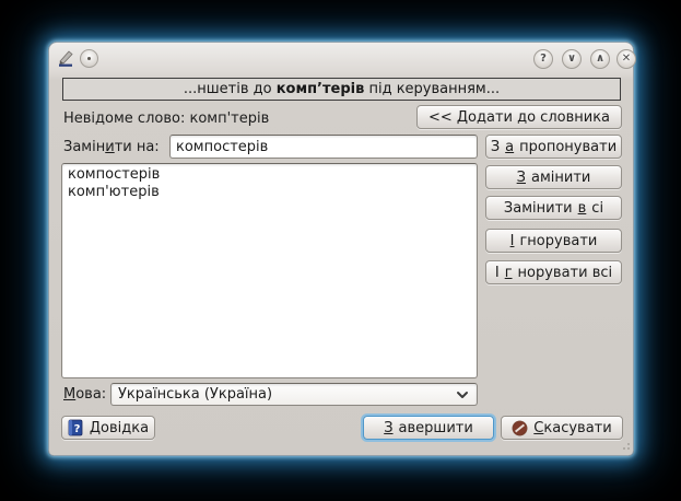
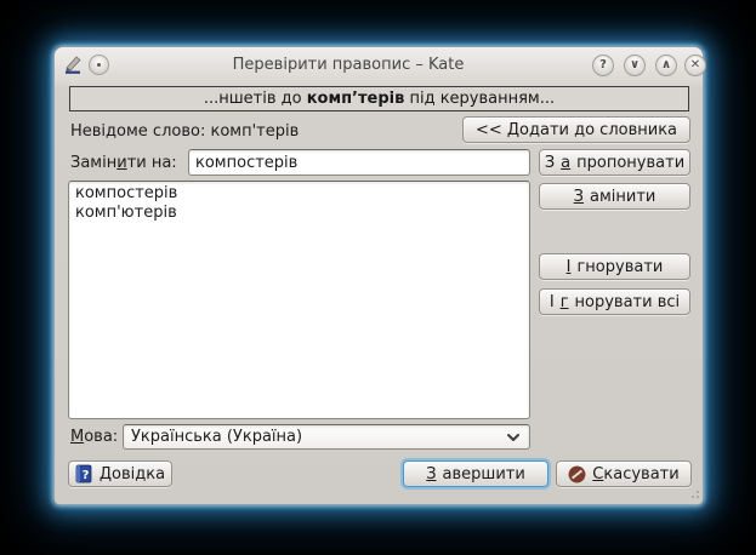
+ Перевірити правопис – Kate
  ?
  ∨
  ∧
  ✕
  ...ншетів до
  комп’терів
  під керуванням...
  Невідоме слово: комп'терів
  << Додати до словника
  Замінити на:
  компостерів
  З
  а
  пропонувати
  компостерів
  комп'ютерів
  З
  амінити
- Замінити
- в
- сі
  І
  гнорувати
  І
  г
  норувати всі
  Мова:
  Українська (Україна)
  ?
  Довідка
  З
  авершити
  Скасувати
